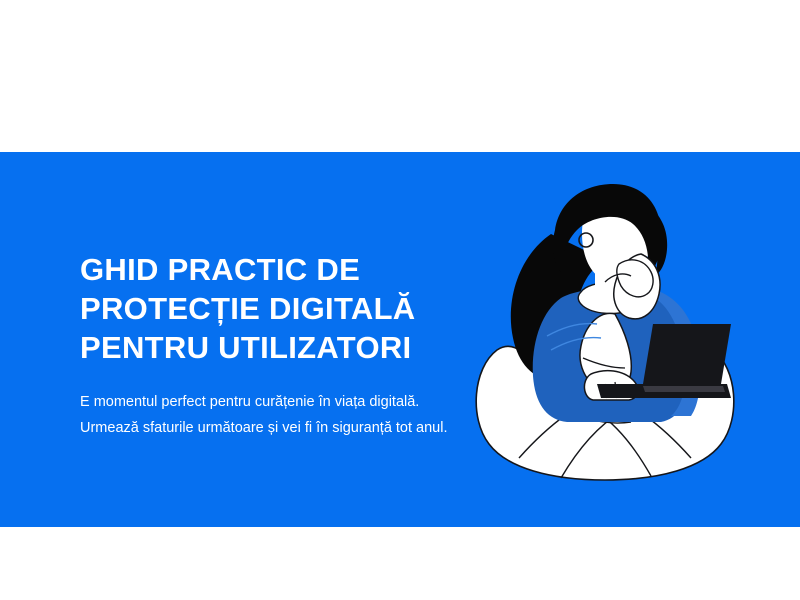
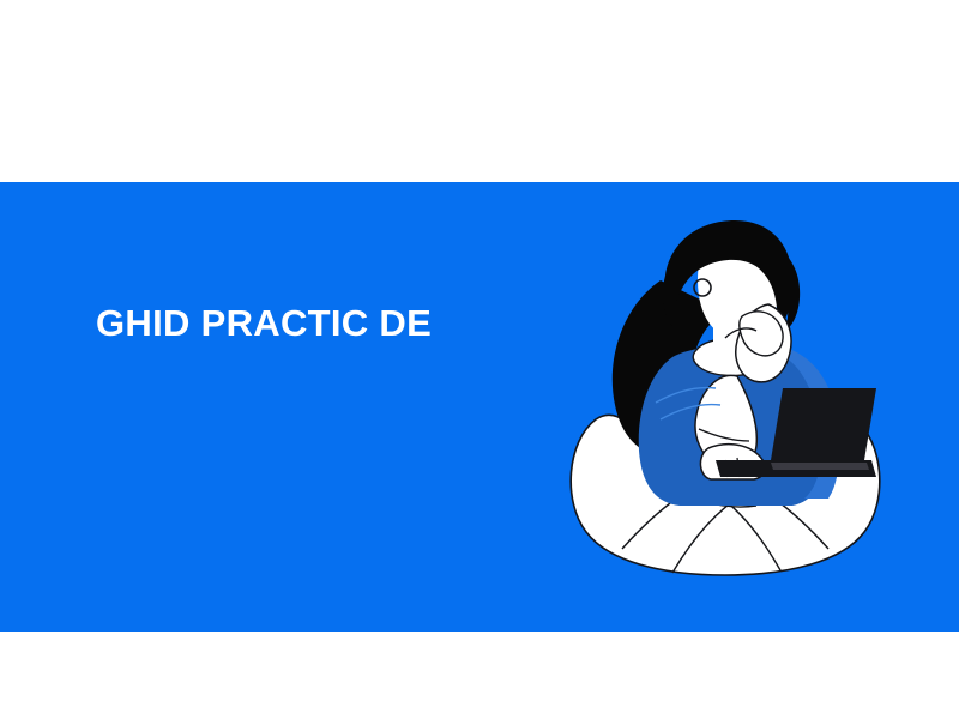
  GHID PRACTIC DE
- PROTECȚIE DIGITALĂ
- PENTRU UTILIZATORI
- E momentul perfect pentru curățenie în viața digitală. Urmează sfaturile următoare și vei fi în siguranță tot anul.
